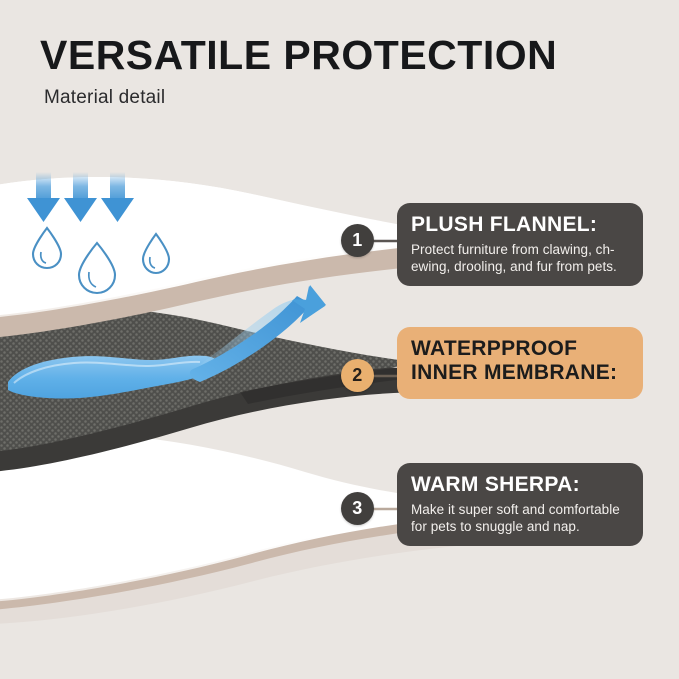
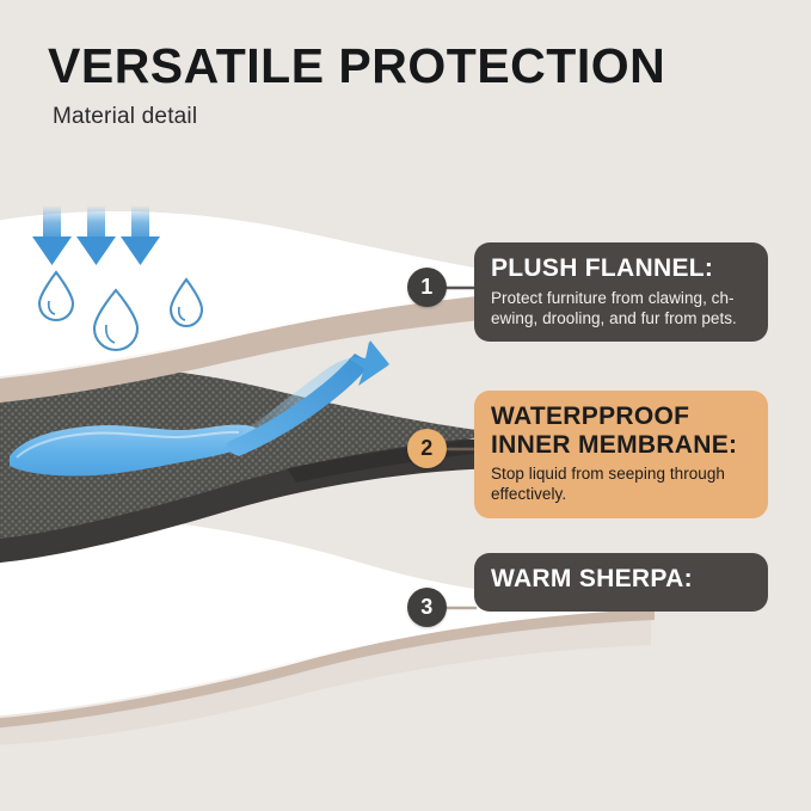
  VERSATILE PROTECTION
  Material detail
  1
  2
  3
  PLUSH FLANNEL:
  Protect furniture from clawing, ch-ewing, drooling, and fur from pets.
  WATERPPROOF INNER MEMBRANE:
+ Stop liquid from seeping through effectively.
  WARM SHERPA:
- Make it super soft and comfortable for pets to snuggle and nap.
